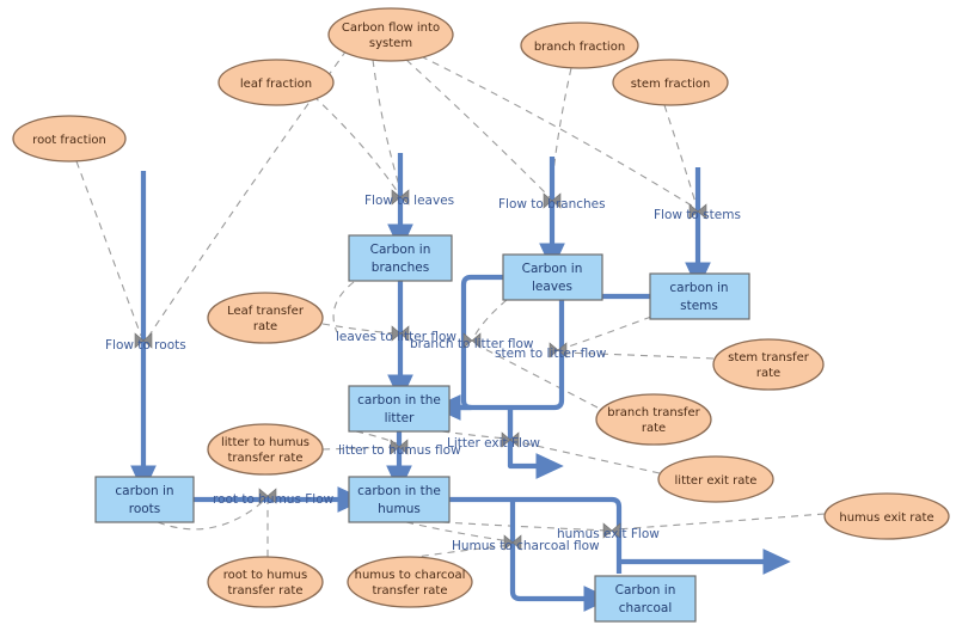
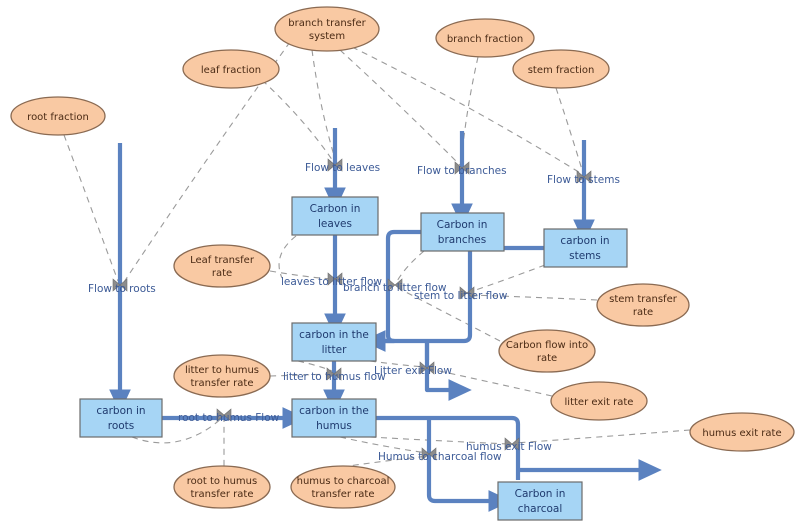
  Carbon in
- branches
+ leaves
  Carbon in
- leaves
+ branches
  carbon in
  stems
  carbon in the
  litter
  carbon in
  roots
  carbon in the
  humus
  Carbon in
  charcoal
- Carbon flow into
+ branch transfer
  system
  leaf fraction
  branch fraction
  stem fraction
  root fraction
  Leaf transfer
  rate
  stem transfer
  rate
- branch transfer
+ Carbon flow into
  rate
  litter to humus
  transfer rate
  litter exit rate
  humus exit rate
  root to humus
  transfer rate
  humus to charcoal
  transfer rate
  Flow to leaves
  Flow to branches
  Flow to stems
  Flow to roots
  leaves to litter flow
  branch to litter flow
  stem to litter flow
  litter to humus flow
  Litter exit Flow
  root to humus Flow
  humus exit Flow
  Humus to charcoal flow
